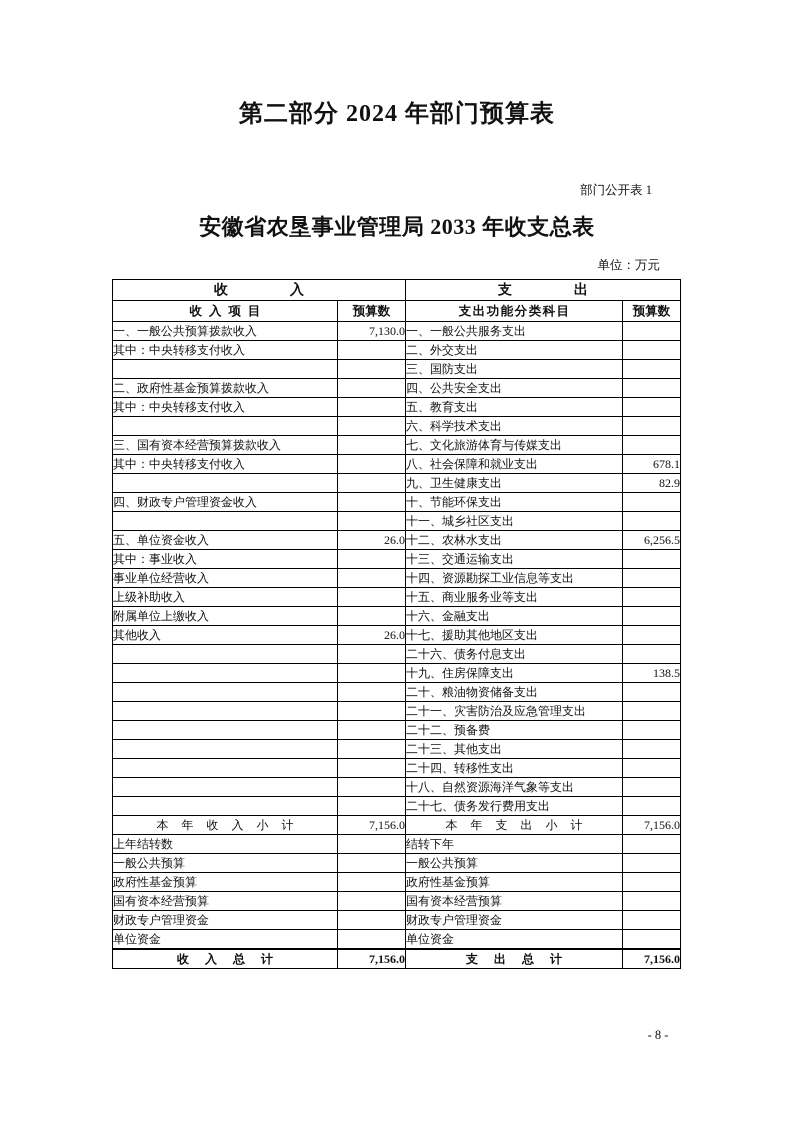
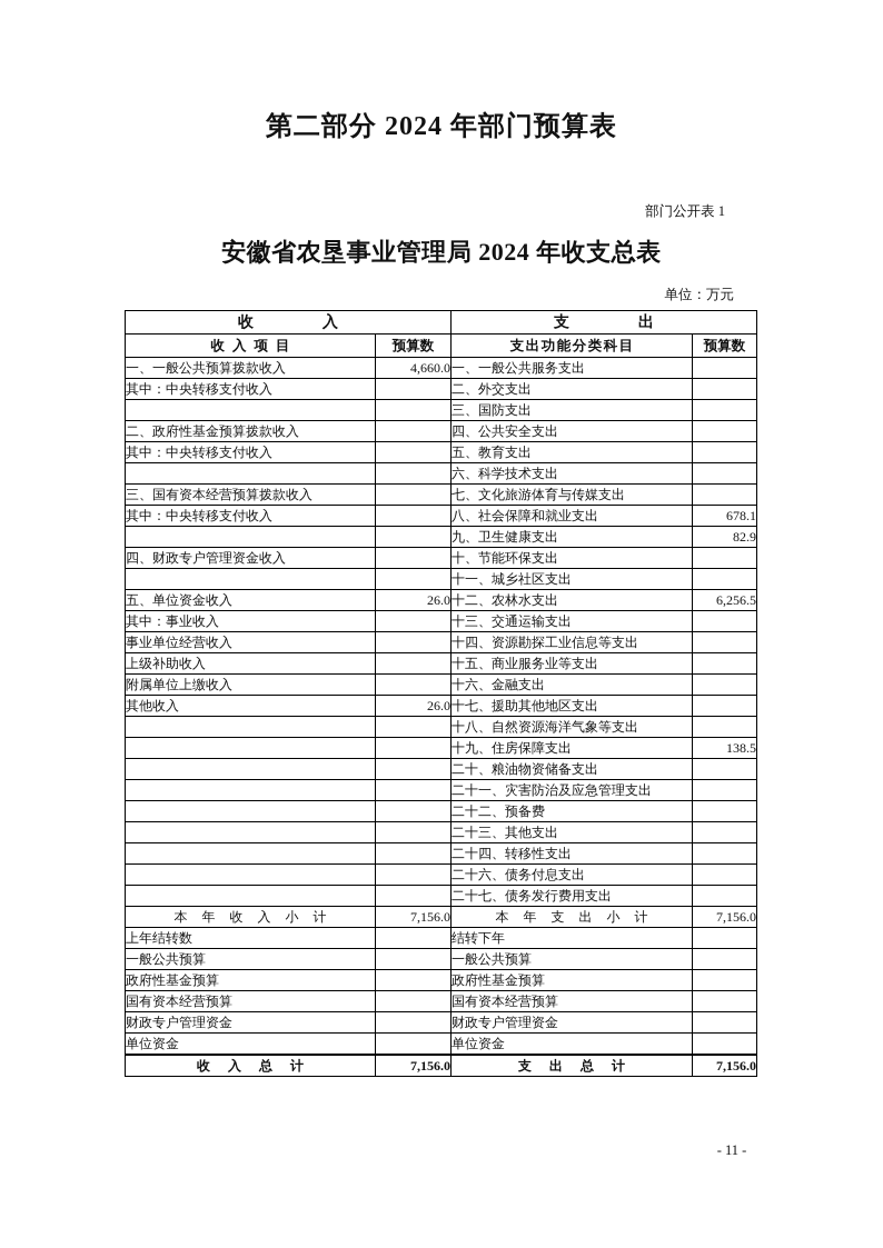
  第二部分 2024 年部门预算表
  部门公开表 1
- 安徽省农垦事业管理局 2033 年收支总表
+ 安徽省农垦事业管理局 2024 年收支总表
  单位：万元
  收入	支出
  收入项目	预算数	支出功能分类科目	预算数
- 一、一般公共预算拨款收入	7,130.0	一、一般公共服务支出
+ 一、一般公共预算拨款收入	4,660.0	一、一般公共服务支出
  其中：中央转移支付收入		二、外交支出
  		三、国防支出
  二、政府性基金预算拨款收入		四、公共安全支出
  其中：中央转移支付收入		五、教育支出
  		六、科学技术支出
  三、国有资本经营预算拨款收入		七、文化旅游体育与传媒支出
  其中：中央转移支付收入		八、社会保障和就业支出	678.1
  		九、卫生健康支出	82.9
  四、财政专户管理资金收入		十、节能环保支出
  		十一、城乡社区支出
  五、单位资金收入	26.0	十二、农林水支出	6,256.5
  其中：事业收入		十三、交通运输支出
  事业单位经营收入		十四、资源勘探工业信息等支出
  上级补助收入		十五、商业服务业等支出
  附属单位上缴收入		十六、金融支出
  其他收入	26.0	十七、援助其他地区支出
- 		二十六、债务付息支出
+ 		十八、自然资源海洋气象等支出
  		十九、住房保障支出	138.5
  		二十、粮油物资储备支出
  		二十一、灾害防治及应急管理支出
  		二十二、预备费
  		二十三、其他支出
  		二十四、转移性支出
- 		十八、自然资源海洋气象等支出
+ 		二十六、债务付息支出
  		二十七、债务发行费用支出
  本年收入小计	7,156.0	本年支出小计	7,156.0
  上年结转数		结转下年
  一般公共预算		一般公共预算
  政府性基金预算		政府性基金预算
  国有资本经营预算		国有资本经营预算
  财政专户管理资金		财政专户管理资金
  单位资金		单位资金
  收入总计	7,156.0	支出总计	7,156.0
- - 8 -
+ - 11 -
